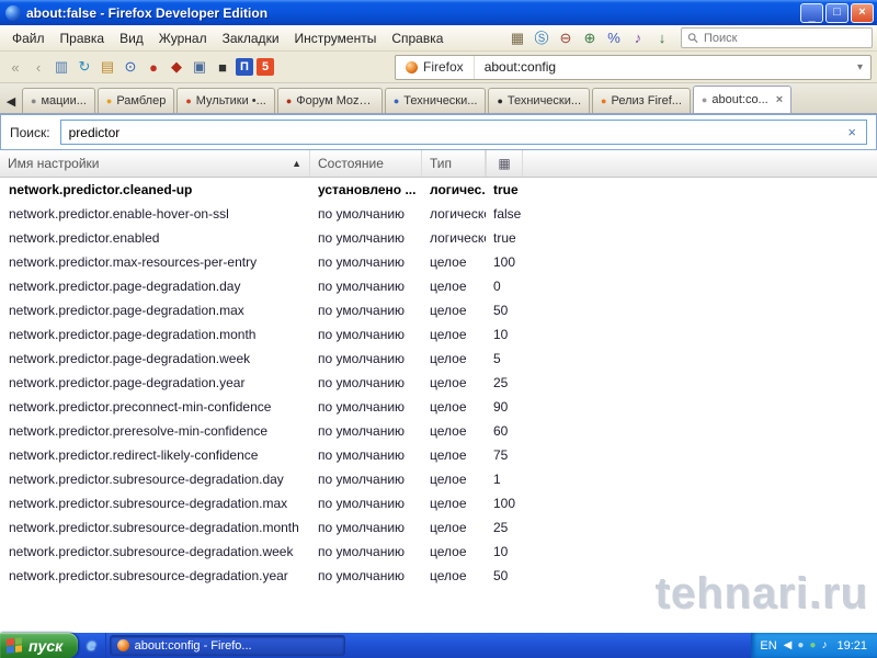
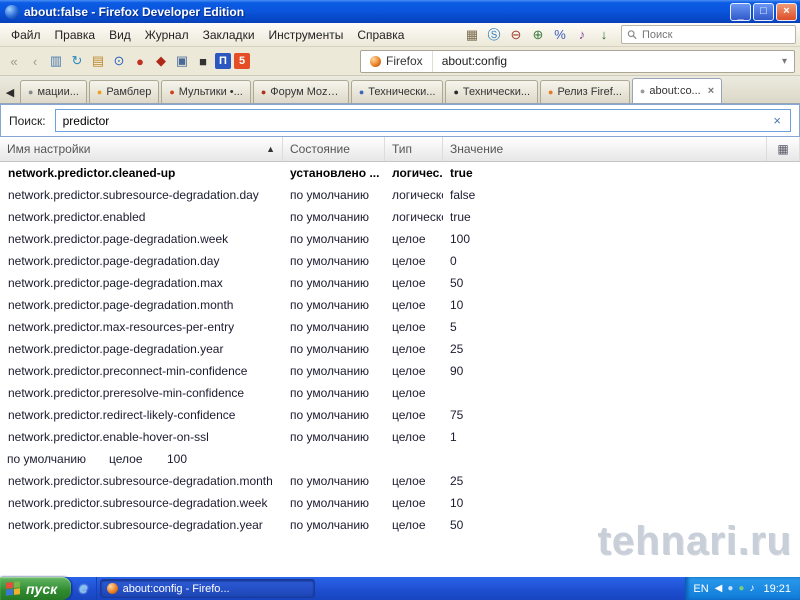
  about:false - Firefox Developer Edition
  _
  □
  ×
  Файл
  Правка
  Вид
  Журнал
  Закладки
  Инструменты
  Справка
  ▦
  Ⓢ
  ⊖
  ⊕
  %
  ♪
  ↓
  Поиск
  «
  ‹
  ▥
  ↻
  ▤
  ⊙
  ●
  ◆
  ▣
  ■
  П
  5
  Firefox
  about:config
  ▾
  ◀
  ●
  мации...
  ●
  Рамблер
  ●
  Мультики •...
  ●
  Форум Mozil...
  ●
  Технически...
  ●
  Технически...
  ●
  Релиз Firef...
  ●
  about:co...
  ×
  Поиск:
  predictor
  ×
  Имя настройки
  ▲
  Состояние
  Тип
+ Значение
  ▦
  network.predictor.cleaned-up
  установлено ...
  логичес.
  true
- network.predictor.enable-hover-on-ssl
+ network.predictor.subresource-degradation.day
  по умолчанию
  логическ
  false
  network.predictor.enabled
  по умолчанию
  логическ
  true
- network.predictor.max-resources-per-entry
+ network.predictor.page-degradation.week
  по умолчанию
  целое
  100
  network.predictor.page-degradation.day
  по умолчанию
  целое
  0
  network.predictor.page-degradation.max
  по умолчанию
  целое
  50
  network.predictor.page-degradation.month
  по умолчанию
  целое
  10
- network.predictor.page-degradation.week
+ network.predictor.max-resources-per-entry
  по умолчанию
  целое
  5
  network.predictor.page-degradation.year
  по умолчанию
  целое
  25
  network.predictor.preconnect-min-confidence
  по умолчанию
  целое
  90
  network.predictor.preresolve-min-confidence
  по умолчанию
  целое
- 60
  network.predictor.redirect-likely-confidence
  по умолчанию
  целое
  75
- network.predictor.subresource-degradation.day
+ network.predictor.enable-hover-on-ssl
  по умолчанию
  целое
  1
- network.predictor.subresource-degradation.max
  по умолчанию
  целое
  100
  network.predictor.subresource-degradation.month
  по умолчанию
  целое
  25
  network.predictor.subresource-degradation.week
  по умолчанию
  целое
  10
  network.predictor.subresource-degradation.year
  по умолчанию
  целое
  50
  tehnari.ru
  пуск
  e
  about:config - Firefo...
  EN
  ◀
  ●
  ●
  ♪
  19:21
